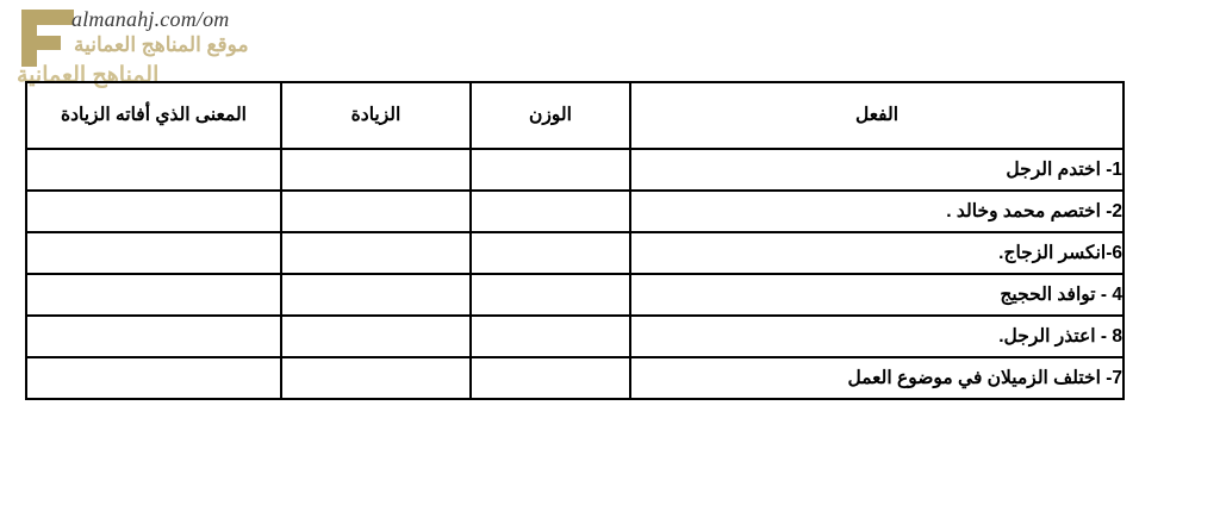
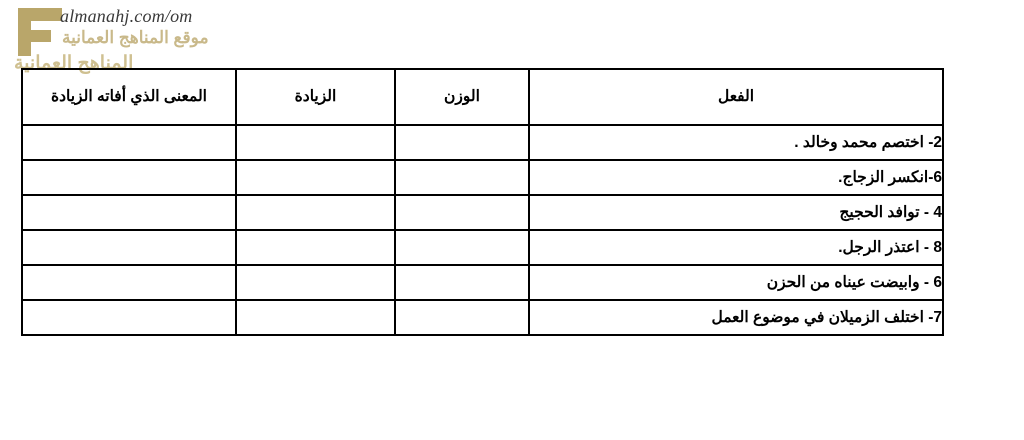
  almanahj.com/om
  موقع المناهج العمانية
  المناهج العمانية
  الفعل	الوزن	الزيادة	المعنى الذي أفاته الزيادة
- 1- اختدم الرجل
  2- اختصم محمد وخالد .
  6-انكسر الزجاج.
  4 - توافد الحجيج
  8 - اعتذر الرجل.
+ 6 - وابيضت عيناه من الحزن
  7- اختلف الزميلان في موضوع العمل
